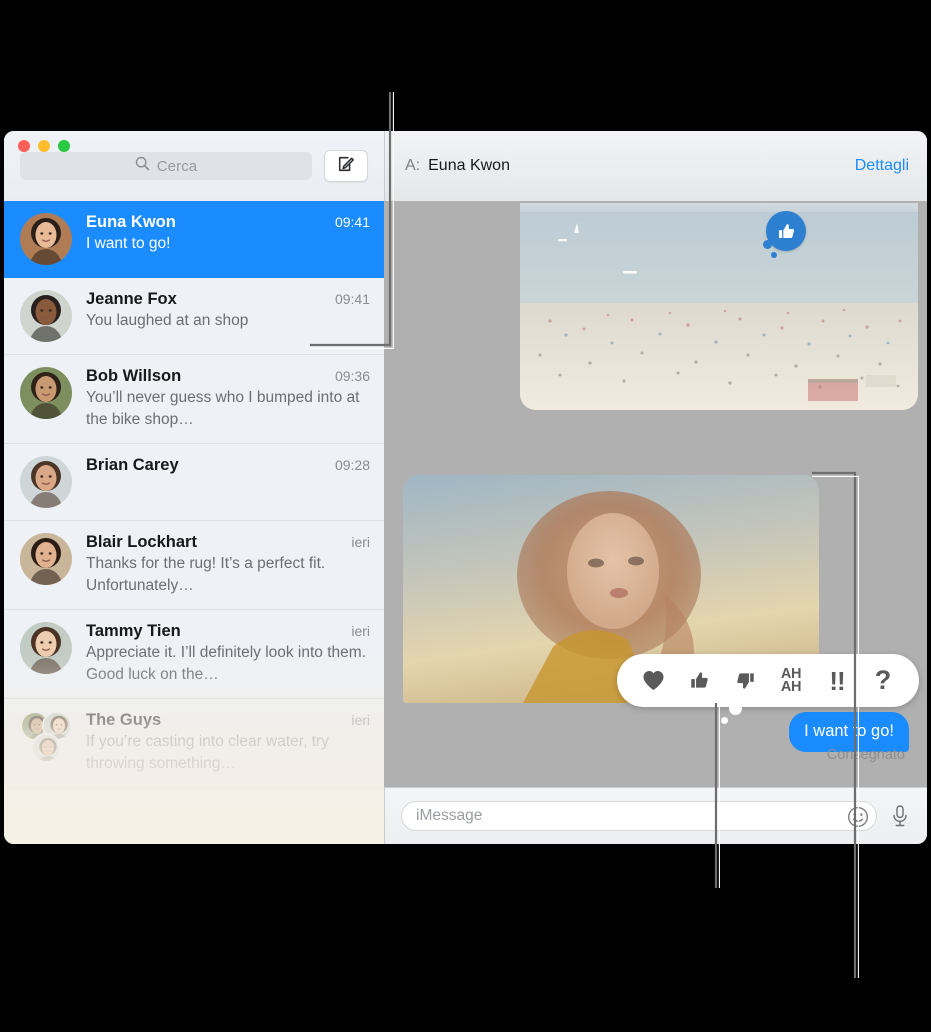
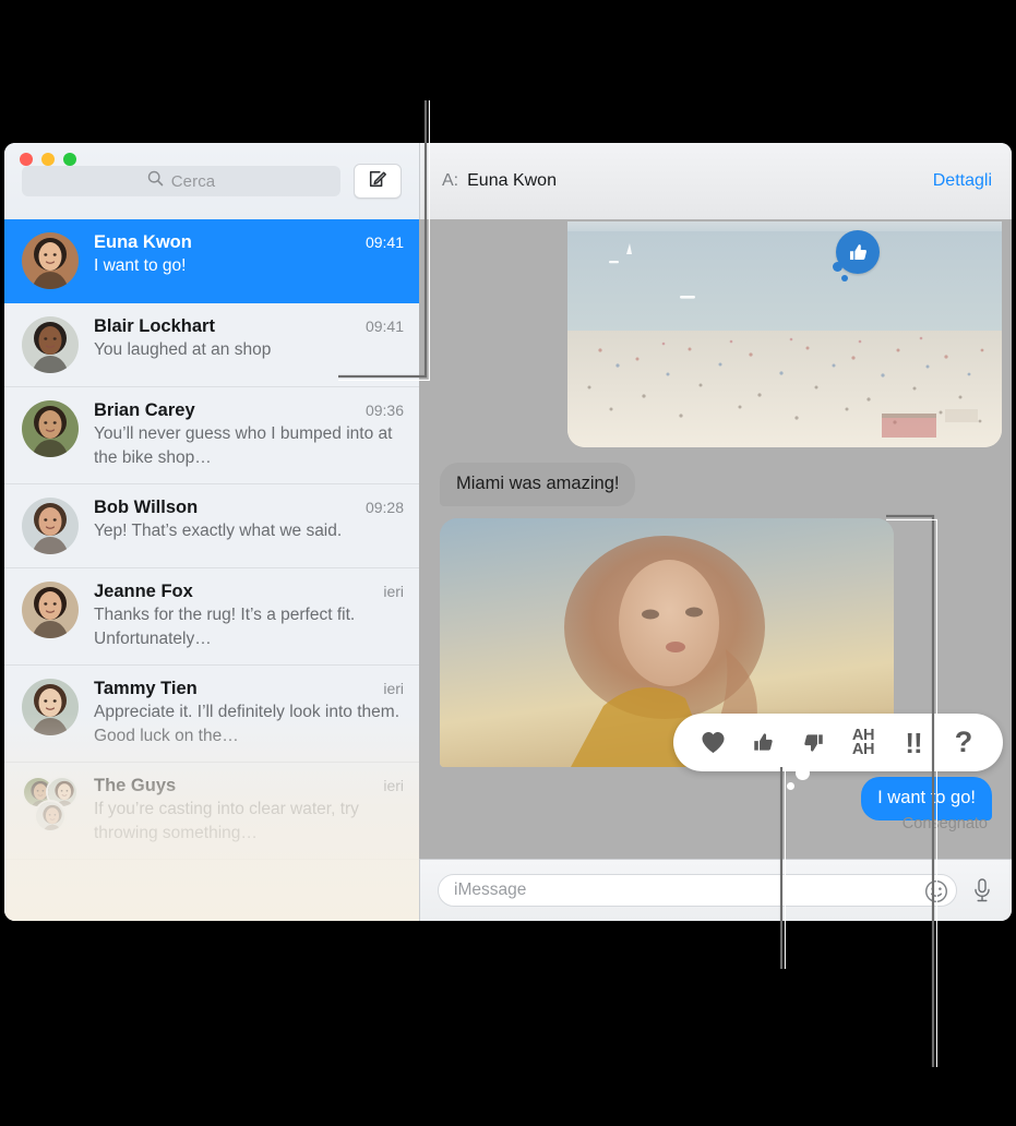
  Cerca
  Euna Kwon
  09:41
  I want to go!
- Jeanne Fox
+ Blair Lockhart
  09:41
  You laughed at an shop
- Bob Willson
+ Brian Carey
  09:36
  You’ll never guess who I bumped into at the bike shop…
- Brian Carey
+ Bob Willson
  09:28
+ Yep! That’s exactly what we said.
- Blair Lockhart
+ Jeanne Fox
  ieri
  Thanks for the rug! It’s a perfect fit. Unfortunately…
  Tammy Tien
  ieri
  Appreciate it. I’ll definitely look into them.
  A:
  Euna Kwon
  Dettagli
+ Miami was amazing!
  AH
  AH
  !!
  ?
  I wanto go!
  Consegnato
  iMessage
